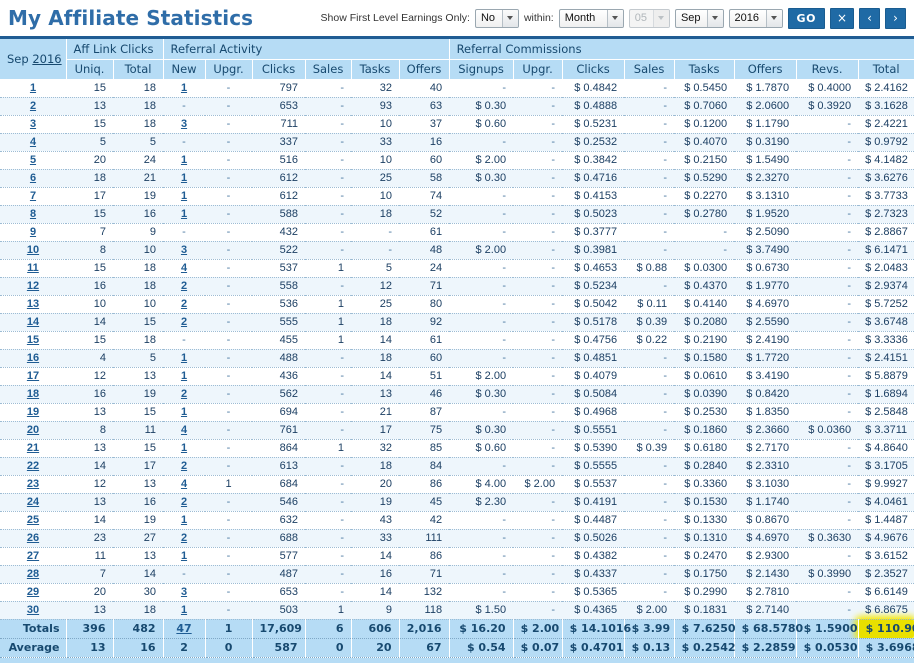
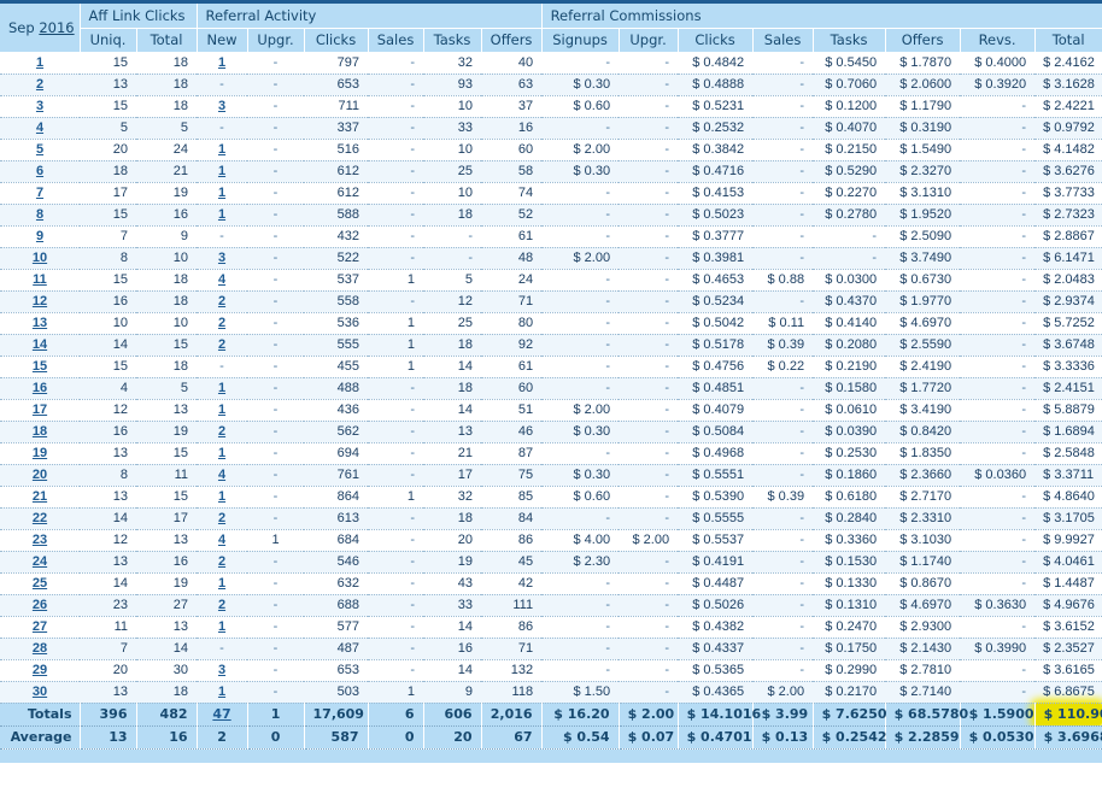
- My Affiliate Statistics
- Show First Level Earnings Only:
- No
- within:
- Month
- 05
- Sep
- 2016
- GO
- ×
- ‹
- ›
  Sep 2016	Aff Link Clicks	Referral Activity	Referral Commissions
  Uniq.	Total	New	Upgr.	Clicks	Sales	Tasks	Offers	Signups	Upgr.	Clicks	Sales	Tasks	Offers	Revs.	Total
  1	15	18	1	-	797	-	32	40	-	-	$ 0.4842	-	$ 0.5450	$ 1.7870	$ 0.4000	$ 2.4162
  2	13	18	-	-	653	-	93	63	$ 0.30	-	$ 0.4888	-	$ 0.7060	$ 2.0600	$ 0.3920	$ 3.1628
  3	15	18	3	-	711	-	10	37	$ 0.60	-	$ 0.5231	-	$ 0.1200	$ 1.1790	-	$ 2.4221
  4	5	5	-	-	337	-	33	16	-	-	$ 0.2532	-	$ 0.4070	$ 0.3190	-	$ 0.9792
  5	20	24	1	-	516	-	10	60	$ 2.00	-	$ 0.3842	-	$ 0.2150	$ 1.5490	-	$ 4.1482
  6	18	21	1	-	612	-	25	58	$ 0.30	-	$ 0.4716	-	$ 0.5290	$ 2.3270	-	$ 3.6276
  7	17	19	1	-	612	-	10	74	-	-	$ 0.4153	-	$ 0.2270	$ 3.1310	-	$ 3.7733
  8	15	16	1	-	588	-	18	52	-	-	$ 0.5023	-	$ 0.2780	$ 1.9520	-	$ 2.7323
  9	7	9	-	-	432	-	-	61	-	-	$ 0.3777	-	-	$ 2.5090	-	$ 2.8867
  10	8	10	3	-	522	-	-	48	$ 2.00	-	$ 0.3981	-	-	$ 3.7490	-	$ 6.1471
  11	15	18	4	-	537	1	5	24	-	-	$ 0.4653	$ 0.88	$ 0.0300	$ 0.6730	-	$ 2.0483
  12	16	18	2	-	558	-	12	71	-	-	$ 0.5234	-	$ 0.4370	$ 1.9770	-	$ 2.9374
  13	10	10	2	-	536	1	25	80	-	-	$ 0.5042	$ 0.11	$ 0.4140	$ 4.6970	-	$ 5.7252
  14	14	15	2	-	555	1	18	92	-	-	$ 0.5178	$ 0.39	$ 0.2080	$ 2.5590	-	$ 3.6748
  15	15	18	-	-	455	1	14	61	-	-	$ 0.4756	$ 0.22	$ 0.2190	$ 2.4190	-	$ 3.3336
  16	4	5	1	-	488	-	18	60	-	-	$ 0.4851	-	$ 0.1580	$ 1.7720	-	$ 2.4151
  17	12	13	1	-	436	-	14	51	$ 2.00	-	$ 0.4079	-	$ 0.0610	$ 3.4190	-	$ 5.8879
  18	16	19	2	-	562	-	13	46	$ 0.30	-	$ 0.5084	-	$ 0.0390	$ 0.8420	-	$ 1.6894
  19	13	15	1	-	694	-	21	87	-	-	$ 0.4968	-	$ 0.2530	$ 1.8350	-	$ 2.5848
  20	8	11	4	-	761	-	17	75	$ 0.30	-	$ 0.5551	-	$ 0.1860	$ 2.3660	$ 0.0360	$ 3.3711
  21	13	15	1	-	864	1	32	85	$ 0.60	-	$ 0.5390	$ 0.39	$ 0.6180	$ 2.7170	-	$ 4.8640
  22	14	17	2	-	613	-	18	84	-	-	$ 0.5555	-	$ 0.2840	$ 2.3310	-	$ 3.1705
  23	12	13	4	1	684	-	20	86	$ 4.00	$ 2.00	$ 0.5537	-	$ 0.3360	$ 3.1030	-	$ 9.9927
  24	13	16	2	-	546	-	19	45	$ 2.30	-	$ 0.4191	-	$ 0.1530	$ 1.1740	-	$ 4.0461
  25	14	19	1	-	632	-	43	42	-	-	$ 0.4487	-	$ 0.1330	$ 0.8670	-	$ 1.4487
  26	23	27	2	-	688	-	33	111	-	-	$ 0.5026	-	$ 0.1310	$ 4.6970	$ 0.3630	$ 4.9676
  27	11	13	1	-	577	-	14	86	-	-	$ 0.4382	-	$ 0.2470	$ 2.9300	-	$ 3.6152
  28	7	14	-	-	487	-	16	71	-	-	$ 0.4337	-	$ 0.1750	$ 2.1430	$ 0.3990	$ 2.3527
- 29	20	30	3	-	653	-	14	132	-	-	$ 0.5365	-	$ 0.2990	$ 2.7810	-	$ 6.6149
+ 29	20	30	3	-	653	-	14	132	-	-	$ 0.5365	-	$ 0.2990	$ 2.7810	-	$ 3.6165
- 30	13	18	1	-	503	1	9	118	$ 1.50	-	$ 0.4365	$ 2.00	$ 0.1831	$ 2.7140	-	$ 6.8675
+ 30	13	18	1	-	503	1	9	118	$ 1.50	-	$ 0.4365	$ 2.00	$ 0.2170	$ 2.7140	-	$ 6.8675
  Totals	396	482	47	1	17,609	6	606	2,016	$ 16.20	$ 2.00	$ 14.1016	$ 3.99	$ 7.6250	$ 68.5780	$ 1.5900	$ 110.9
  Average	13	16	2	0	587	0	20	67	$ 0.54	$ 0.07	$ 0.4701	$ 0.13	$ 0.2542	$ 2.2859	$ 0.0530	$ 3.696
